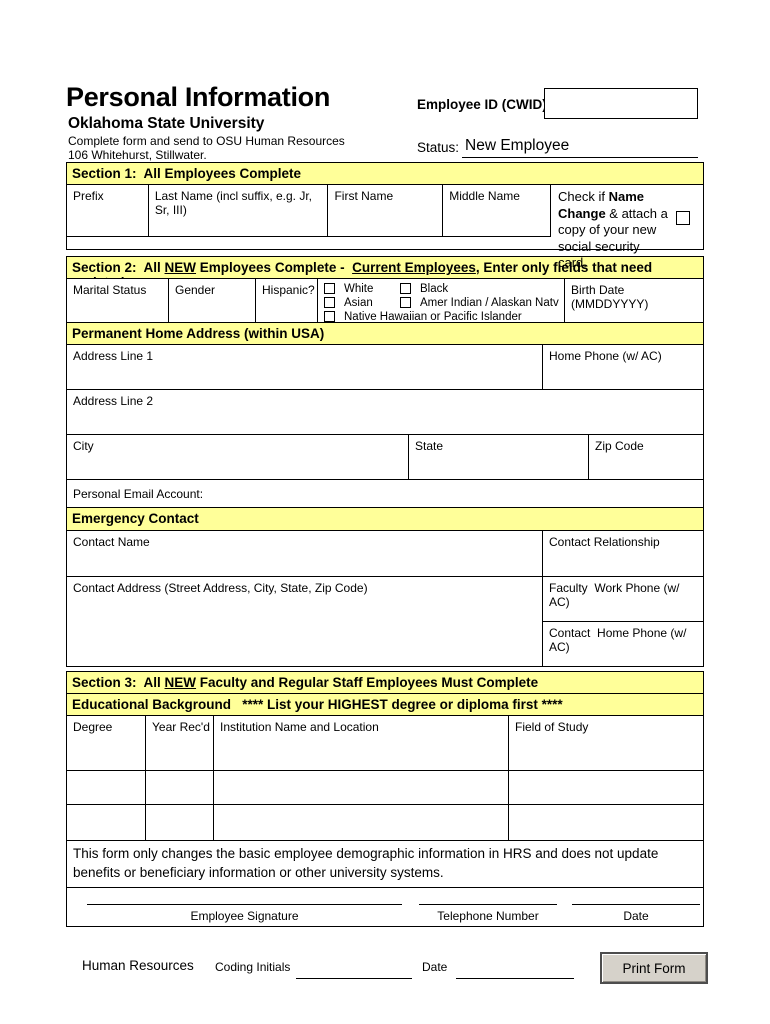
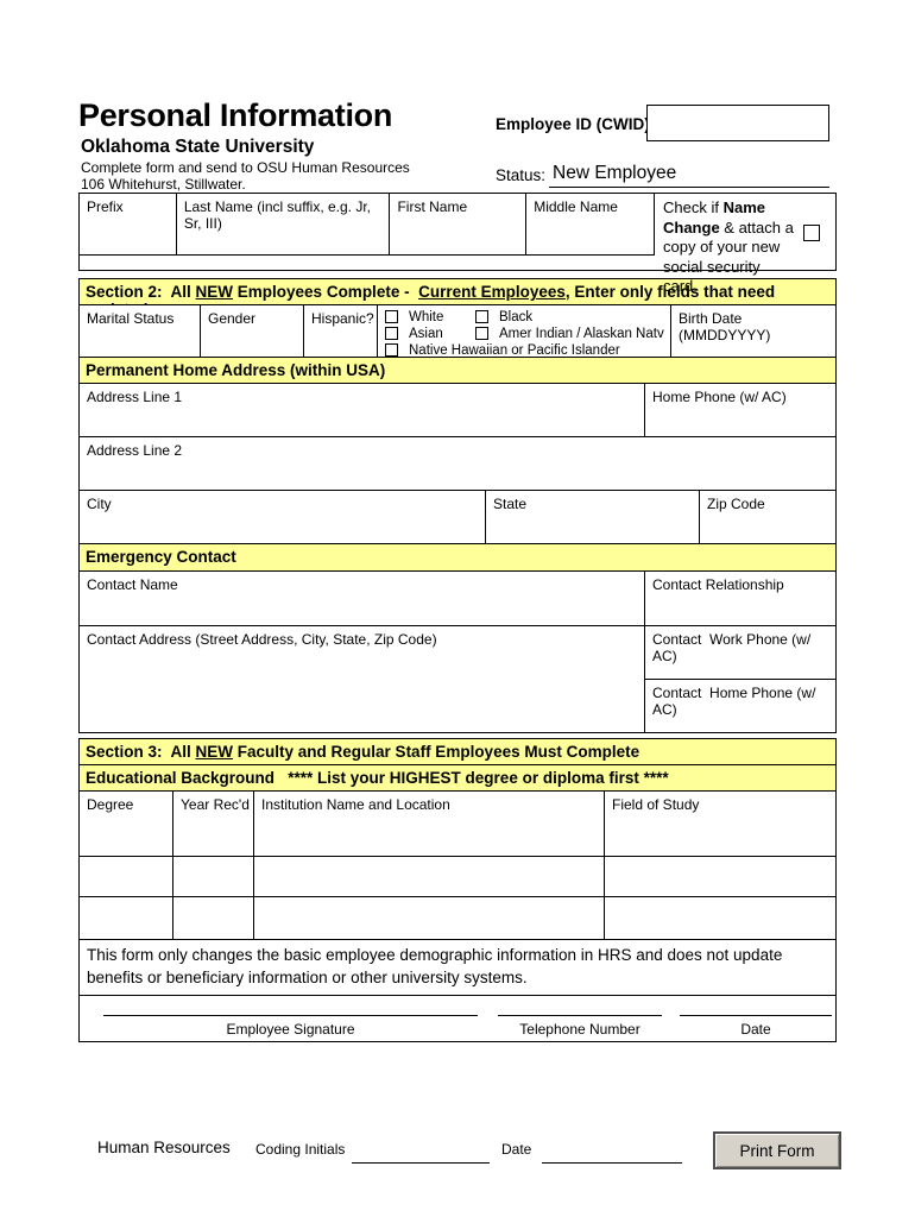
  Personal Information
  Oklahoma State University
  Complete form and send to OSU Human Resources
  106 Whitehurst, Stillwater.
  Employee ID (CWID
  Status:
  New Employee
- Section 1: All Employees Complete
  Prefix
  Last Name (incl suffix, e.g. Jr, Sr, III)
  First Name
  Middle Name
  Check if Name Change & attach a copy of your new social security card.
  Section 2: All NEW Employees Complete - Current Employees, Enter only fields that need
  Marital Status
  Gender
  Hispanic?
  White
  Black
  Asian
  Amer Indian / Alaskan Natv
  Native Hawaiian or Pacific Islander
  Birth Date (MMDDYYYY)
  Permanent Home Address (within USA)
  Address Line 1
  Home Phone (w/ AC)
  Address Line 2
  City
  State
  Zip Code
- Personal Email Account:
  Emergency Contact
  Contact Name
  Contact Relationship
  Contact Address (Street Address, City, State, Zip Code)
- Faculty Work Phone (w/ AC)
+ Contact Work Phone (w/ AC)
  Contact Home Phone (w/ AC)
  Section 3: All NEW Faculty and Regular Staff Employees Must Complete
  Educational Background **** List your HIGHEST degree or diploma first ****
  Degree
  Year Rec'd
  Institution Name and Location
  Field of Study
  This form only changes the basic employee demographic information in HRS and does not update benefits or beneficiary information or other university systems.
  Employee Signature
  Telephone Number
  Date
  Human Resources
  Coding Initials
  Date
  Print Form
